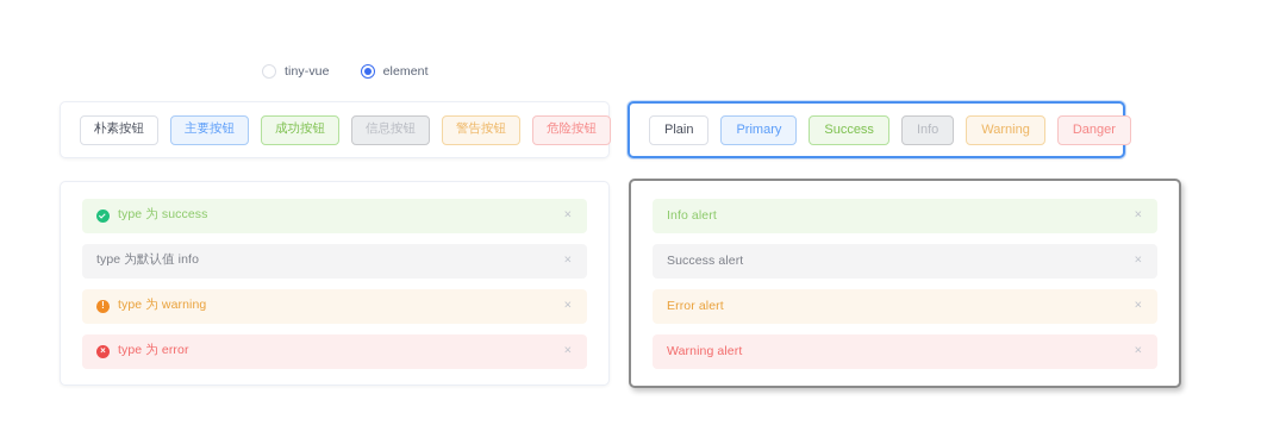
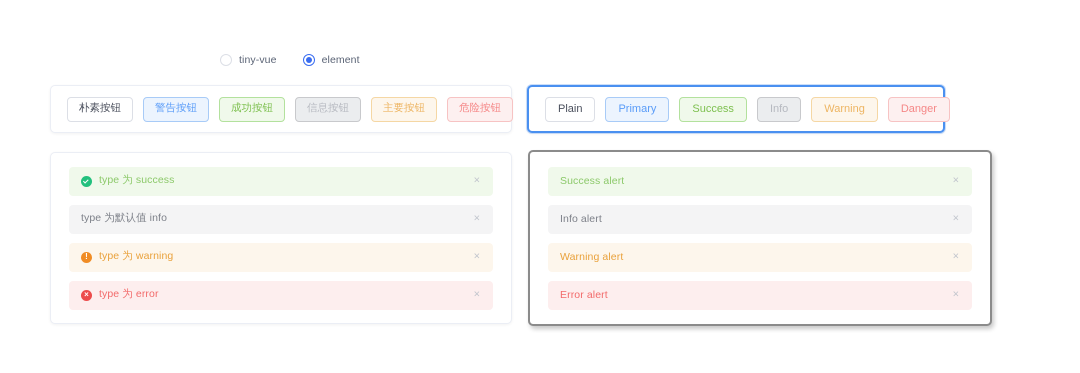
  tiny-vue
  element
  朴素按钮
- 主要按钮
+ 警告按钮
  成功按钮
  信息按钮
- 警告按钮
+ 主要按钮
  危险按钮
  Plain
  Primary
  Success
  Info
  Warning
  Danger
  type 为 success
  ×
  type 为默认值 info
  ×
  !
  type 为 warning
  ×
  ×
  type 为 error
  ×
- Info alert
+ Success alert
  ×
- Success alert
+ Info alert
  ×
- Error alert
+ Warning alert
  ×
- Warning alert
+ Error alert
  ×
